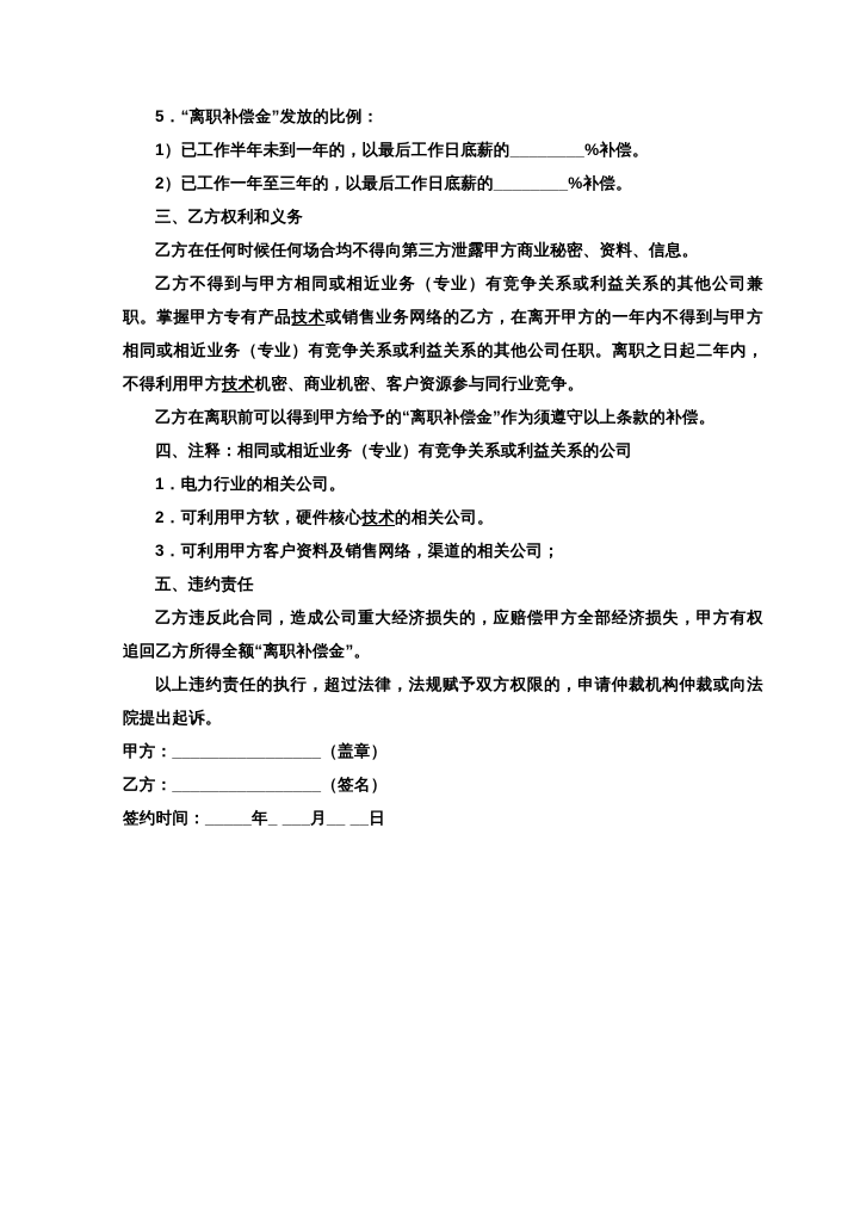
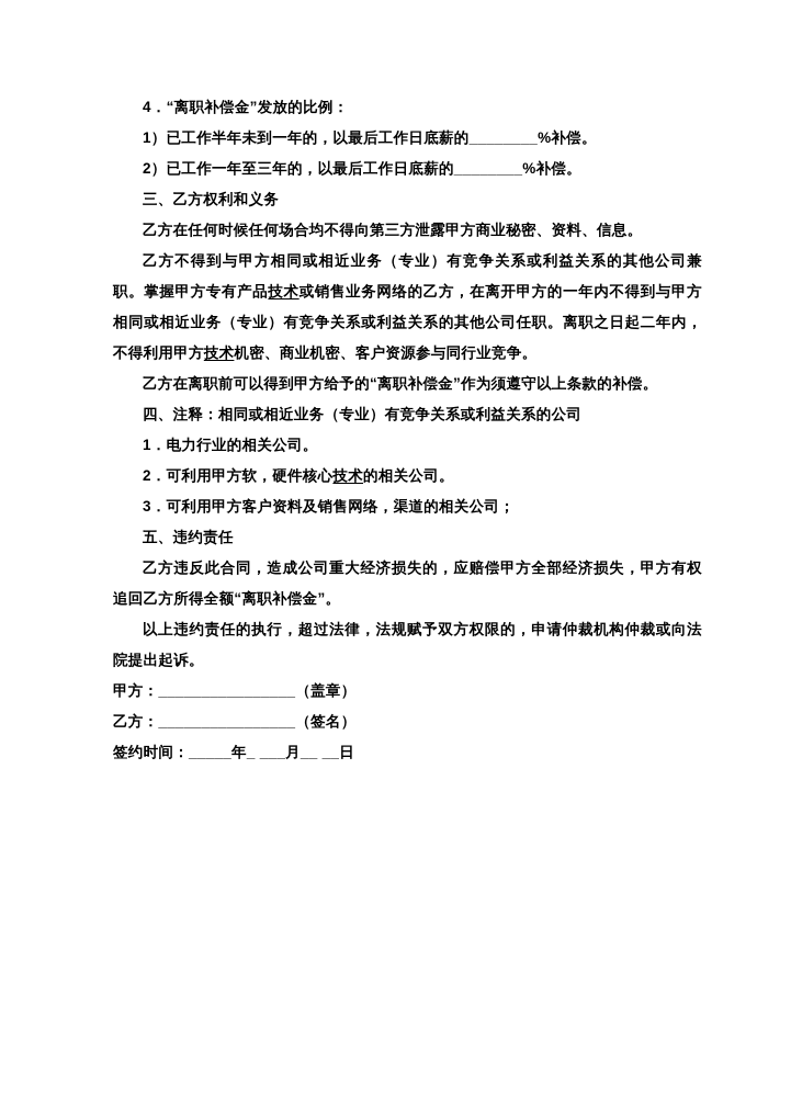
- 5．“离职补偿金”发放的比例：
+ 4．“离职补偿金”发放的比例：
  1）已工作半年未到一年的，以最后工作日底薪的________%补偿。
  2）已工作一年至三年的，以最后工作日底薪的________%补偿。
  三、乙方权利和义务
  乙方在任何时候任何场合均不得向第三方泄露甲方商业秘密、资料、信息。
  乙方不得到与甲方相同或相近业务（专业）有竞争关系或利益关系的其他公司兼职。掌握甲方专有产品技术或销售业务网络的乙方，在离开甲方的一年内不得到与甲方相同或相近业务（专业）有竞争关系或利益关系的其他公司任职。离职之日起二年内，不得利用甲方技术机密、商业机密、客户资源参与同行业竞争。
  乙方在离职前可以得到甲方给予的“离职补偿金”作为须遵守以上条款的补偿。
  四、注释：相同或相近业务（专业）有竞争关系或利益关系的公司
  1．电力行业的相关公司。
  2．可利用甲方软，硬件核心技术的相关公司。
  3．可利用甲方客户资料及销售网络，渠道的相关公司；
  五、违约责任
  乙方违反此合同，造成公司重大经济损失的，应赔偿甲方全部经济损失，甲方有权追回乙方所得全额“离职补偿金”。
  以上违约责任的执行，超过法律，法规赋予双方权限的，申请仲裁机构仲裁或向法院提出起诉。
  甲方：________________（盖章）
  乙方：________________（签名）
  签约时间：_____年_ ___月__ __日
